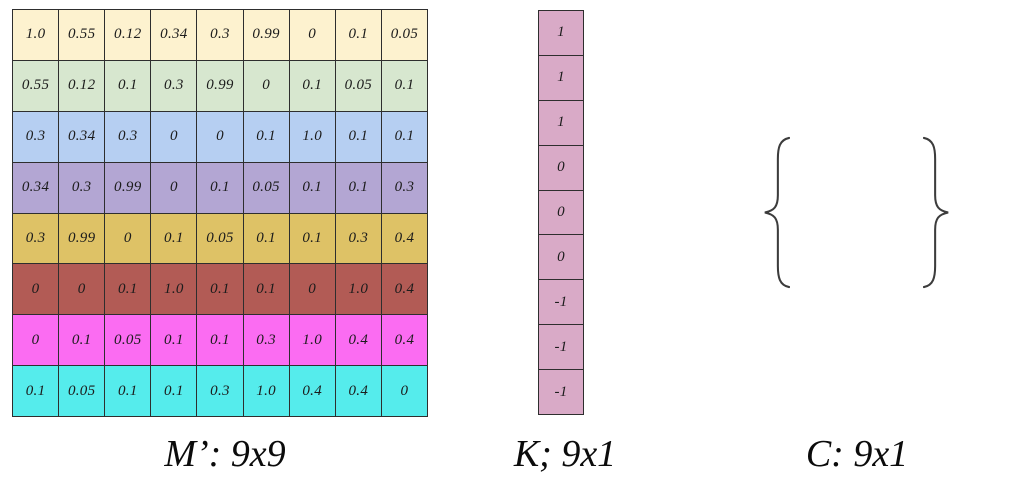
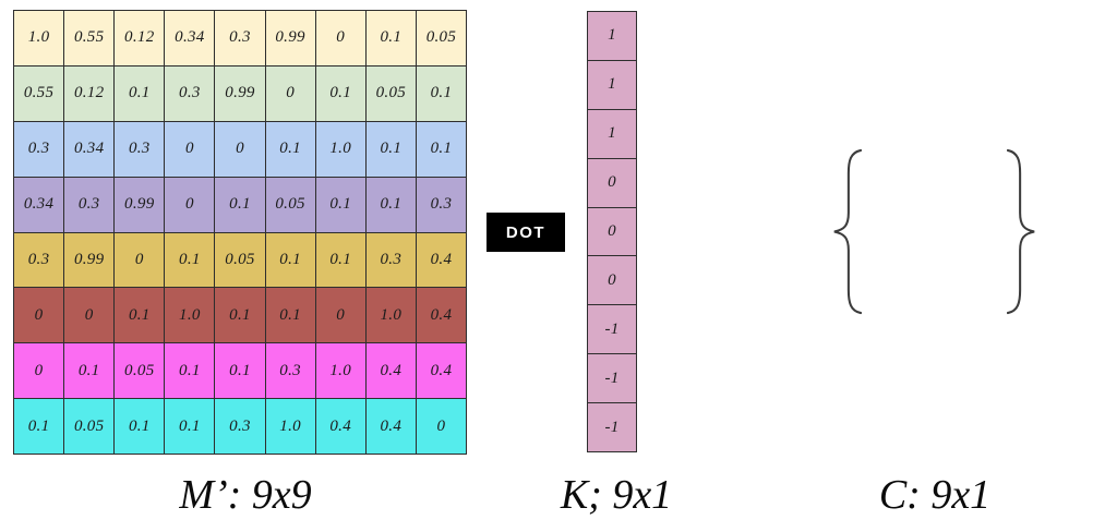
  1.0	0.55	0.12	0.34	0.3	0.99	0	0.1	0.05
  0.55	0.12	0.1	0.3	0.99	0	0.1	0.05	0.1
  0.3	0.34	0.3	0	0	0.1	1.0	0.1	0.1
  0.34	0.3	0.99	0	0.1	0.05	0.1	0.1	0.3
  0.3	0.99	0	0.1	0.05	0.1	0.1	0.3	0.4
  0	0	0.1	1.0	0.1	0.1	0	1.0	0.4
  0	0.1	0.05	0.1	0.1	0.3	1.0	0.4	0.4
  0.1	0.05	0.1	0.1	0.3	1.0	0.4	0.4	0
+ DOT
  1
  1
  1
  0
  0
  0
  -1
  -1
  -1
  M’: 9x9
  K; 9x1
  C: 9x1
